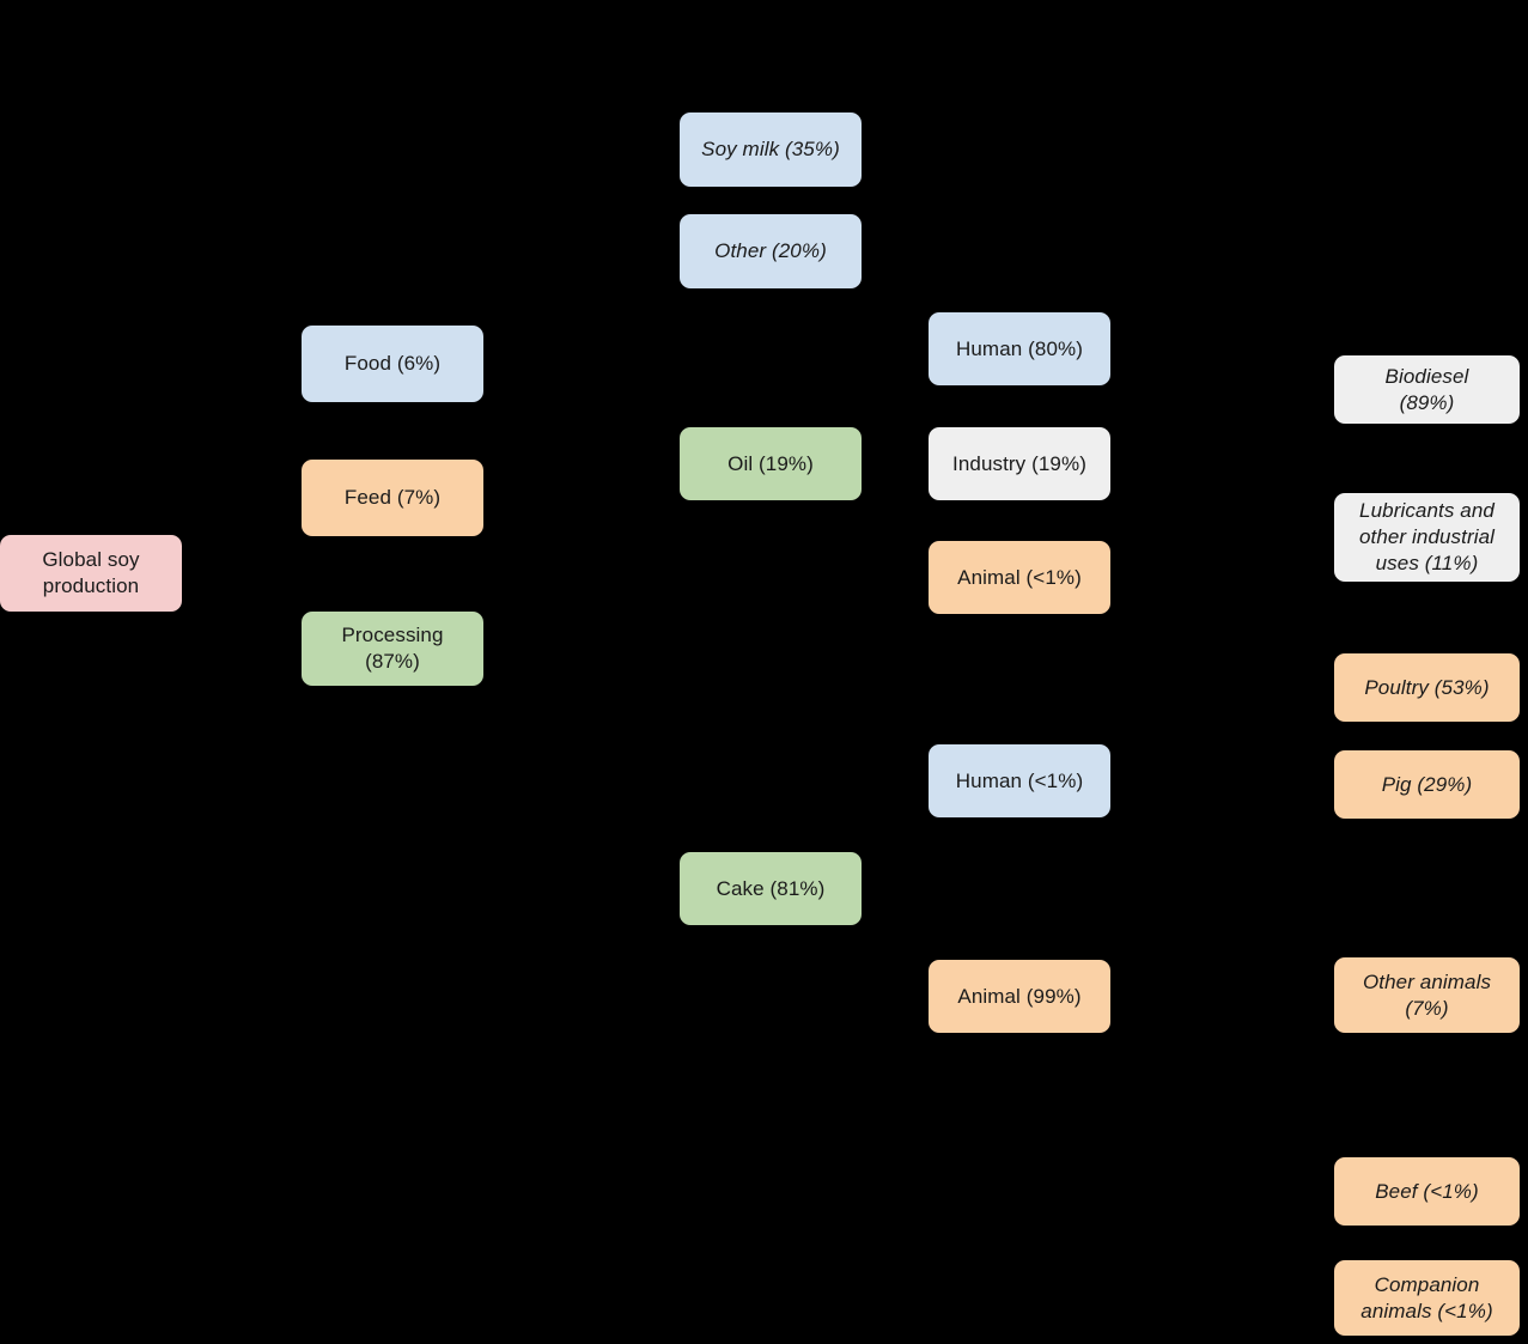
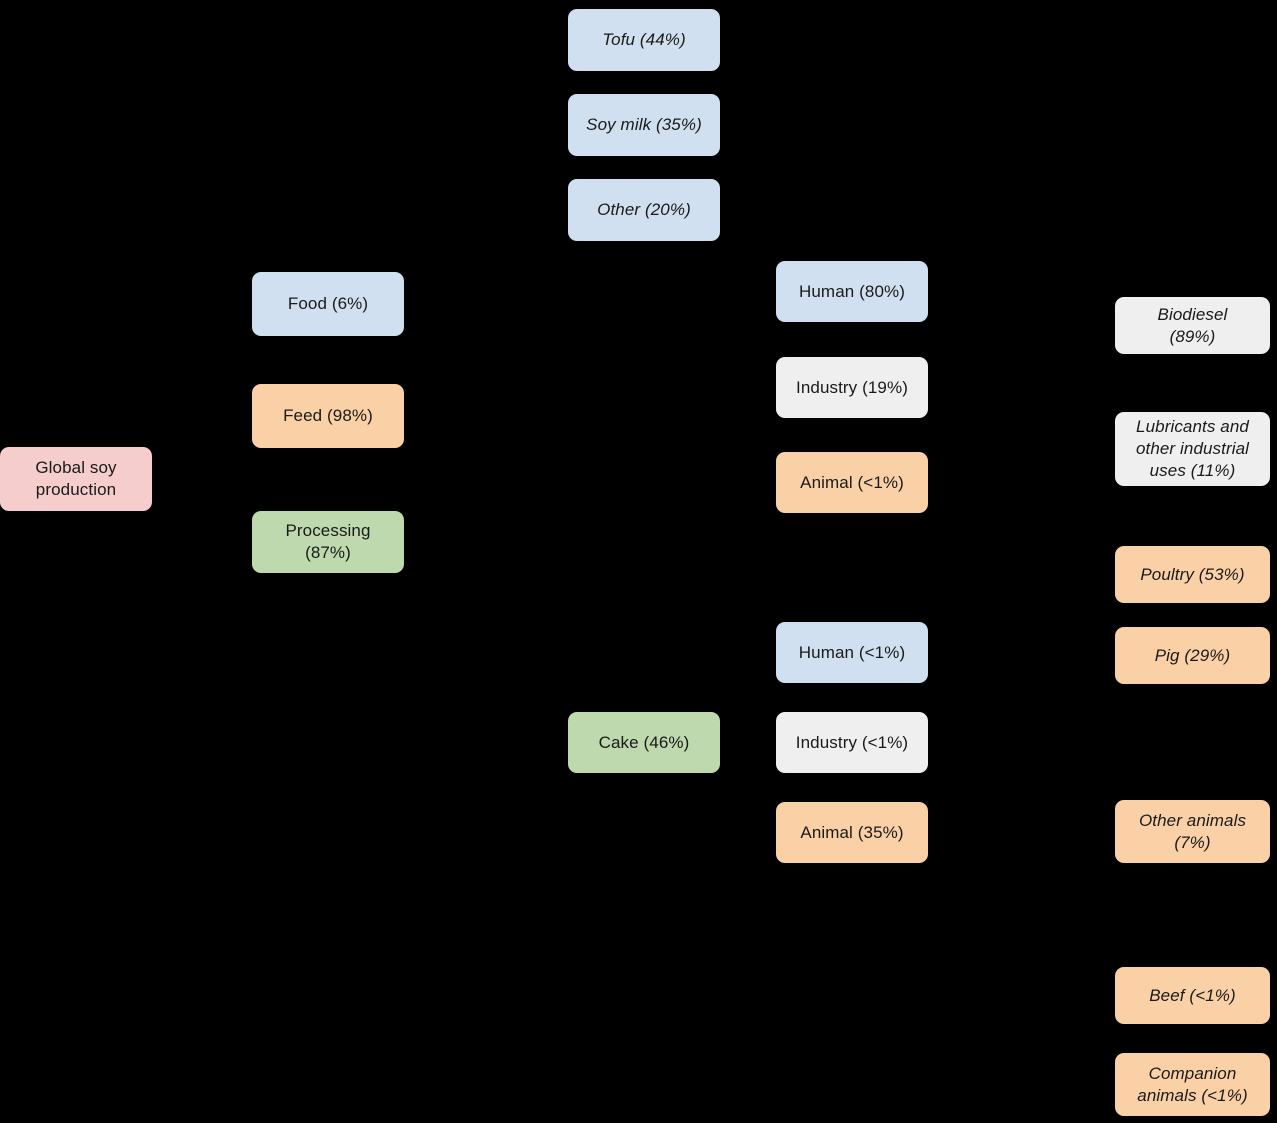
  Global soy
  production
  Food (6%)
- Feed (7%)
+ Feed (98%)
  Processing
  (87%)
+ Tofu (44%)
  Soy milk (35%)
  Other (20%)
- Oil (19%)
- Cake (81%)
+ Cake (46%)
  Human (80%)
  Industry (19%)
  Animal (<1%)
  Human (<1%)
+ Industry (<1%)
- Animal (99%)
+ Animal (35%)
  Biodiesel
  (89%)
  Lubricants and
  other industrial
  uses (11%)
  Poultry (53%)
  Pig (29%)
  Other animals
  (7%)
  Beef (<1%)
  Companion
  animals (<1%)
